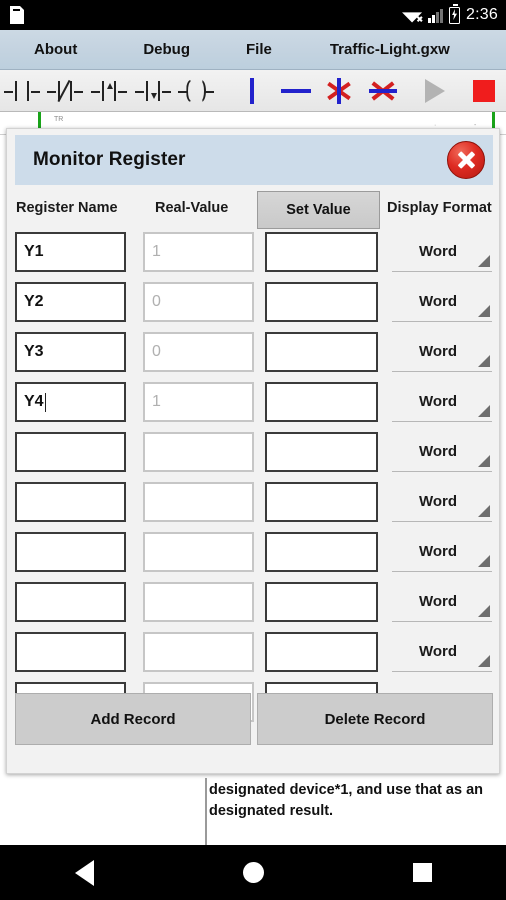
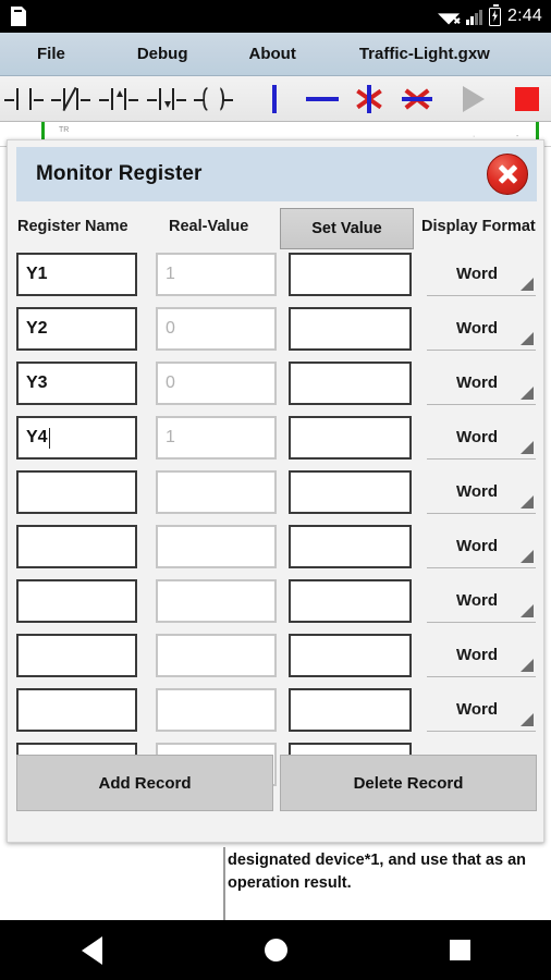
  ✖
- 2:36
+ 2:44
- About
+ File
  Debug
- File
+ About
  Traffic-Light.gxw
- designated device*1, and use that as an designated result.
+ designated device*1, and use that as an operation result.
  Monitor Register
  Register Name
  Real-Value
  Set Value
  Display Format
  Y1
  1
  Word
  Y2
  0
  Word
  Y3
  0
  Word
  Y4
  1
  Word
  Word
  Word
  Word
  Word
  Word
  Add Record
  Delete Record
